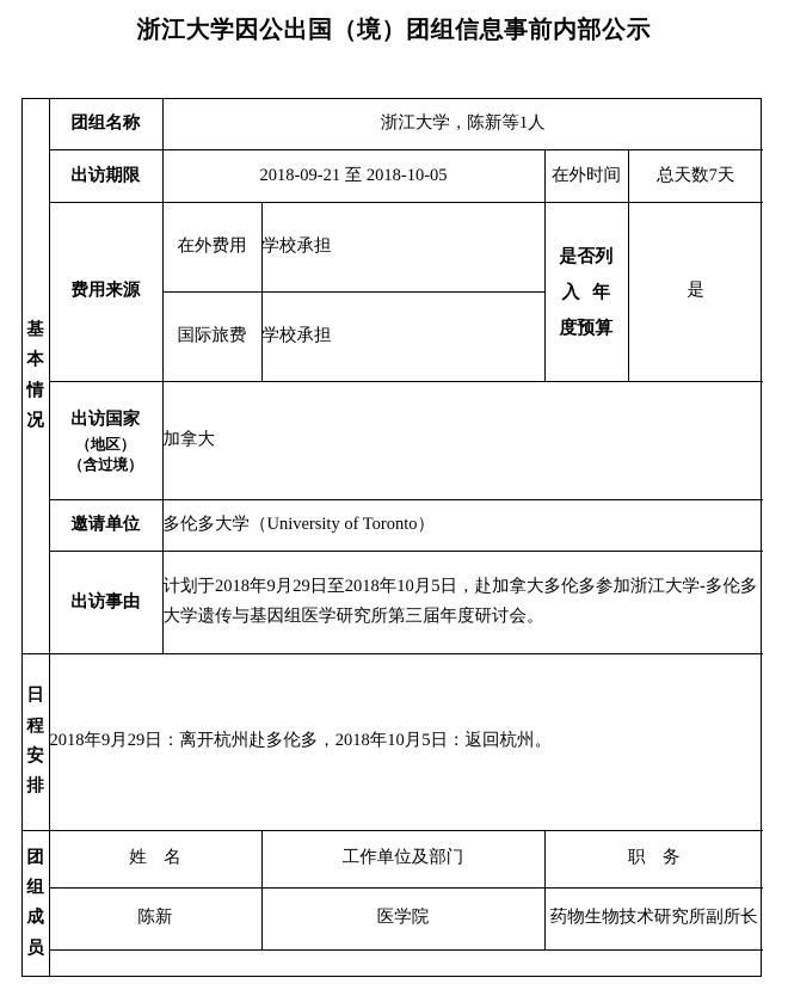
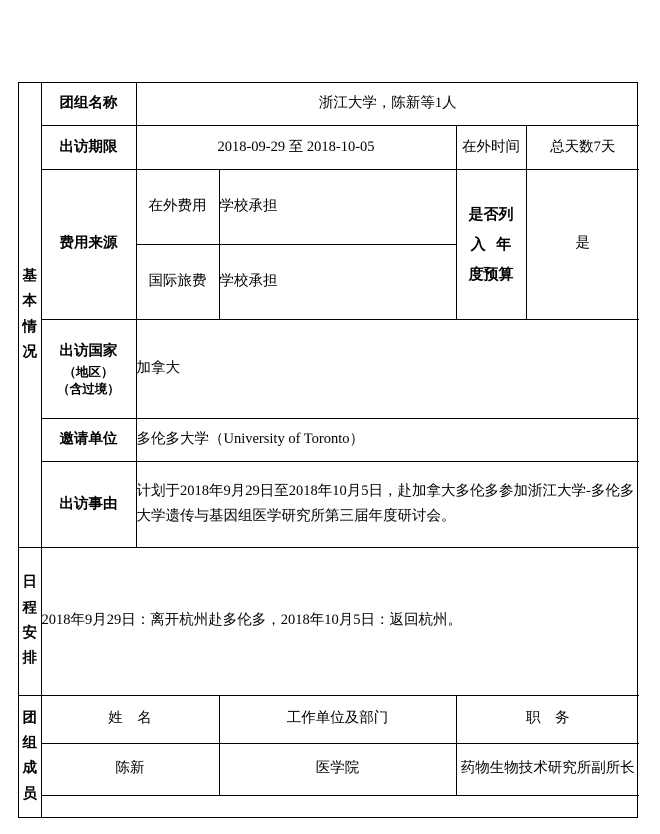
- 浙江大学因公出国（境）团组信息事前内部公示
  基本情况	团组名称	浙江大学，陈新等1人
- 出访期限	2018-09-21 至 2018-10-05	在外时间	总天数7天
+ 出访期限	2018-09-29 至 2018-10-05	在外时间	总天数7天
  费用来源	在外费用	学校承担	是否列 入 年 度预算	是
  国际旅费	学校承担
  出访国家 （地区） （含过境）	加拿大
  邀请单位	多伦多大学（University of Toronto）
  出访事由	计划于2018年9月29日至2018年10月5日，赴加拿大多伦多参加浙江大学-多伦多大学遗传与基因组医学研究所第三届年度研讨会。
  日程安排	2018年9月29日：离开杭州赴多伦多，2018年10月5日：返回杭州。
  团组成员	姓 名	工作单位及部门	职 务
  陈新	医学院	药物生物技术研究所副所长
